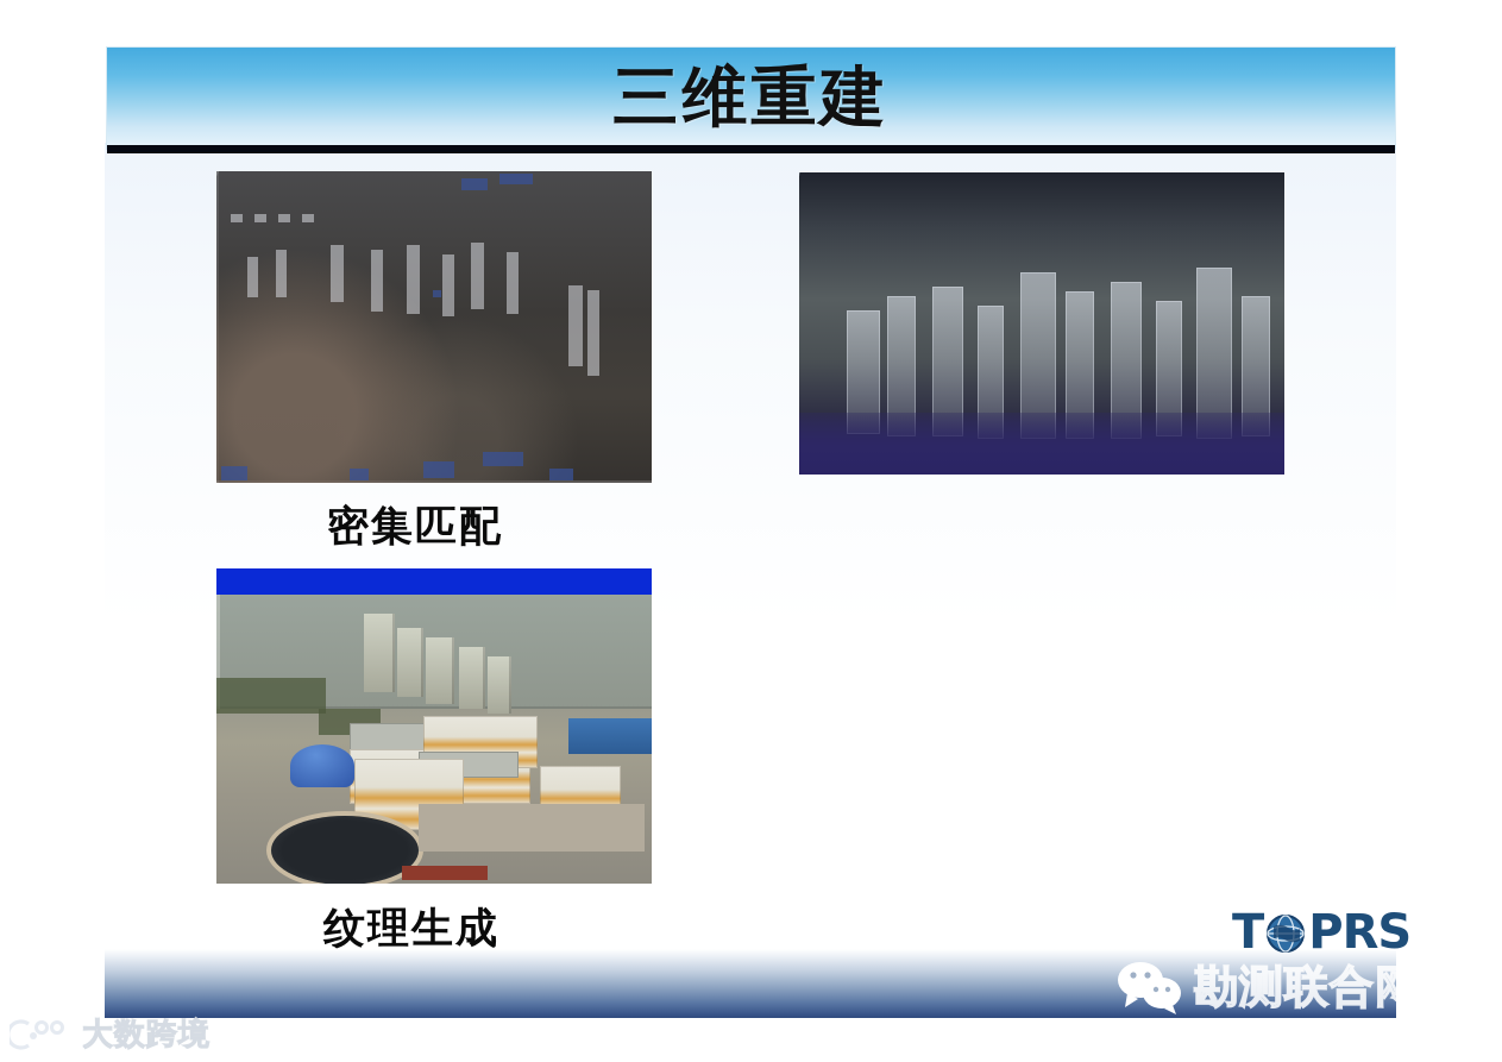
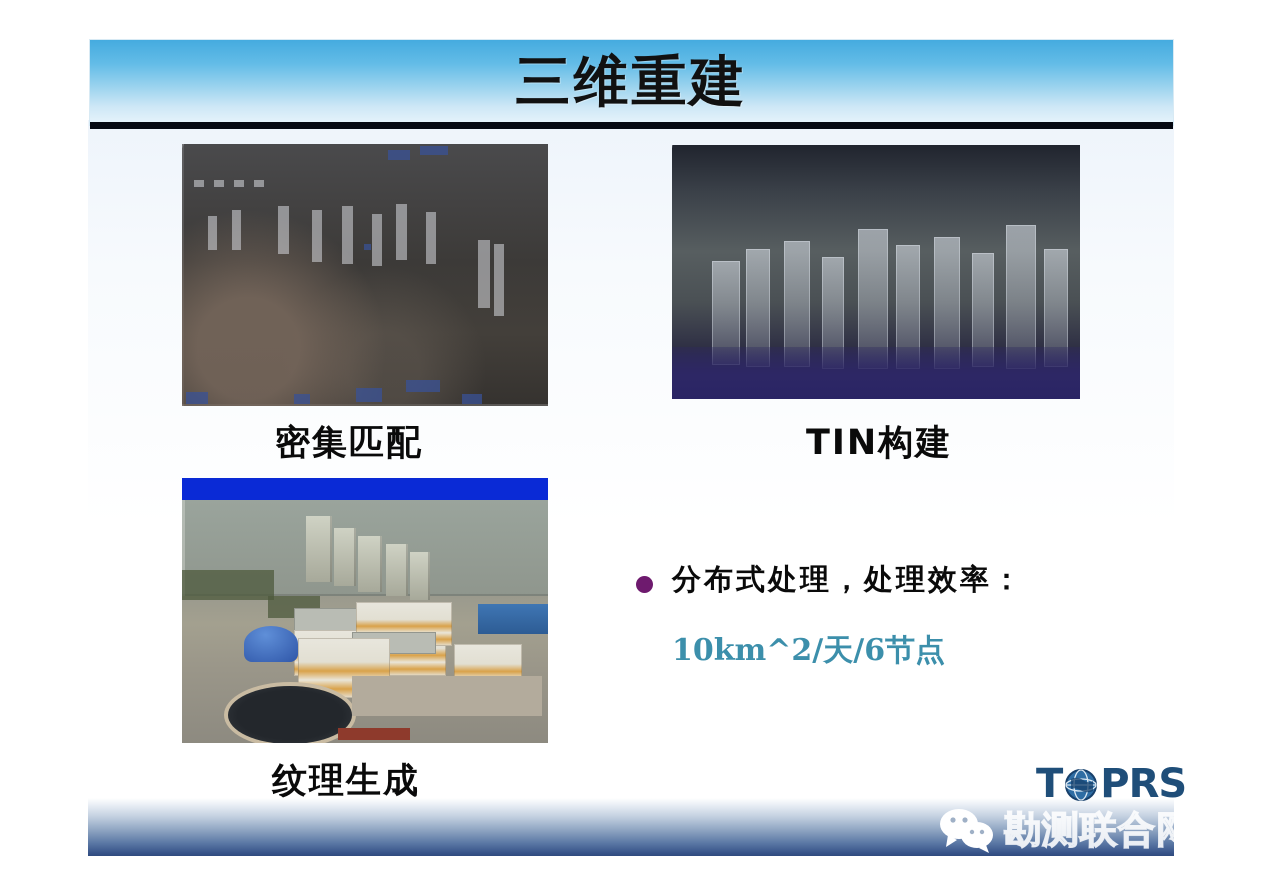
  三维重建
  密集匹配
+ TIN构建
  纹理生成
+ 分布式处理，处理效率：
+ 10km^2/天/6节点
  T
  PRS
  勘测联合网
- 大数跨境
